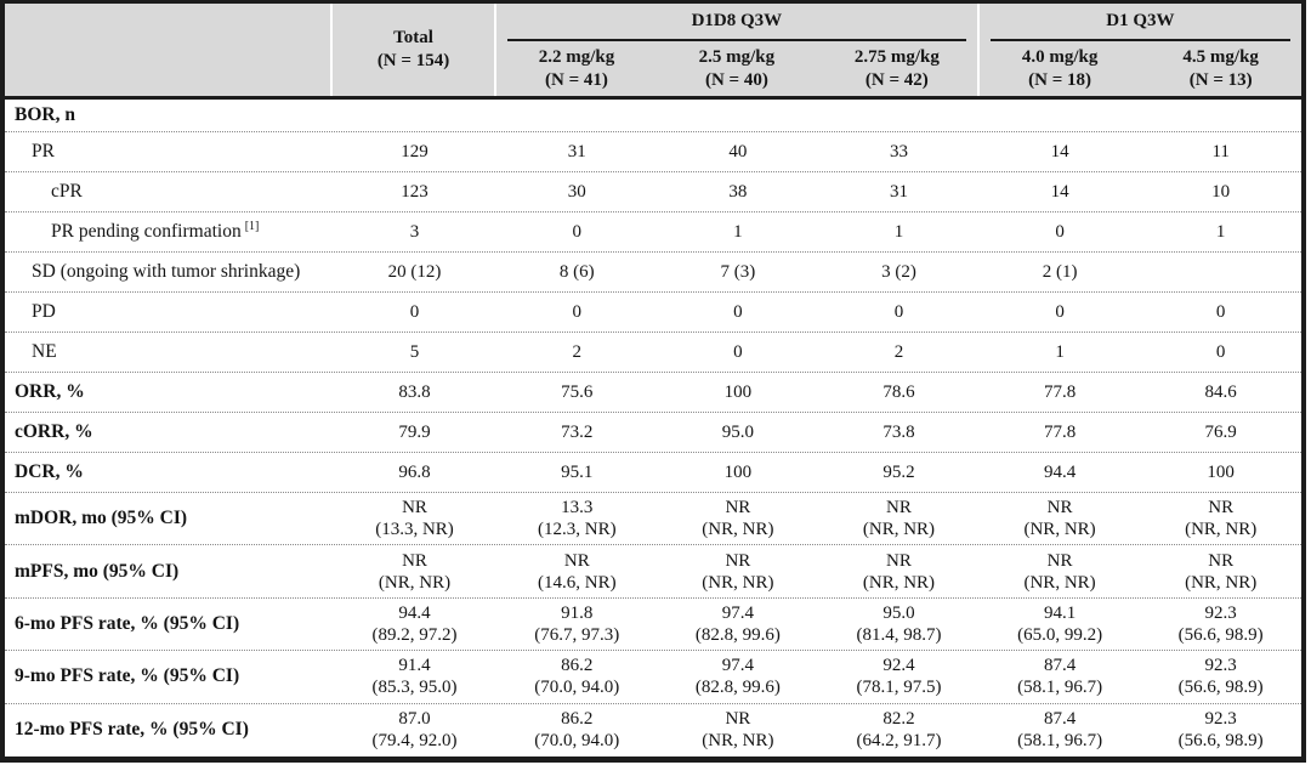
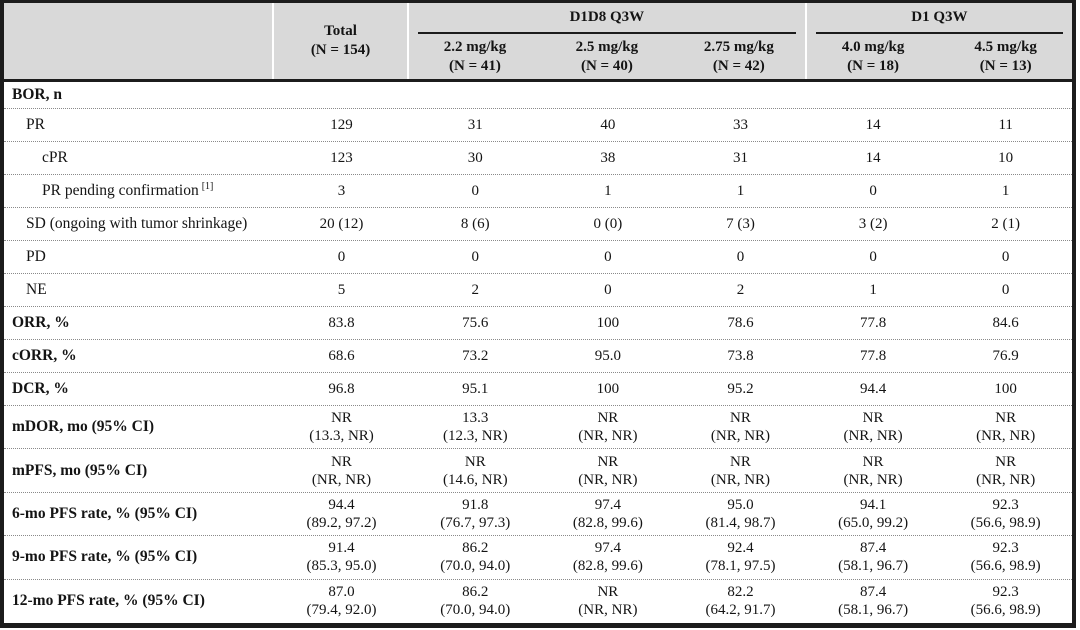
  Total
  (N = 154)
  D1D8 Q3W
  2.2 mg/kg
  (N = 41)
  2.5 mg/kg
  (N = 40)
  2.75 mg/kg
  (N = 42)
  D1 Q3W
  4.0 mg/kg
  (N = 18)
  4.5 mg/kg
  (N = 13)
  BOR, n
  PR
  129
  31
  40
  33
  14
  11
  cPR
  123
  30
  38
  31
  14
  10
  PR pending confirmation
  [1]
  3
  0
  1
  1
  0
  1
  SD (ongoing with tumor shrinkage)
  20 (12)
  8 (6)
+ 0 (0)
  7 (3)
  3 (2)
  2 (1)
  PD
  0
  0
  0
  0
  0
  0
  NE
  5
  2
  0
  2
  1
  0
  ORR, %
  83.8
  75.6
  100
  78.6
  77.8
  84.6
  cORR, %
- 79.9
+ 68.6
  73.2
  95.0
  73.8
  77.8
  76.9
  DCR, %
  96.8
  95.1
  100
  95.2
  94.4
  100
  mDOR, mo (95% CI)
  NR
  (13.3, NR)
  13.3
  (12.3, NR)
  NR
  (NR, NR)
  NR
  (NR, NR)
  NR
  (NR, NR)
  NR
  (NR, NR)
  mPFS, mo (95% CI)
  NR
  (NR, NR)
  NR
  (14.6, NR)
  NR
  (NR, NR)
  NR
  (NR, NR)
  NR
  (NR, NR)
  NR
  (NR, NR)
  6-mo PFS rate, % (95% CI)
  94.4
  (89.2, 97.2)
  91.8
  (76.7, 97.3)
  97.4
  (82.8, 99.6)
  95.0
  (81.4, 98.7)
  94.1
  (65.0, 99.2)
  92.3
  (56.6, 98.9)
  9-mo PFS rate, % (95% CI)
  91.4
  (85.3, 95.0)
  86.2
  (70.0, 94.0)
  97.4
  (82.8, 99.6)
  92.4
  (78.1, 97.5)
  87.4
  (58.1, 96.7)
  92.3
  (56.6, 98.9)
  12-mo PFS rate, % (95% CI)
  87.0
  (79.4, 92.0)
  86.2
  (70.0, 94.0)
  NR
  (NR, NR)
  82.2
  (64.2, 91.7)
  87.4
  (58.1, 96.7)
  92.3
  (56.6, 98.9)
